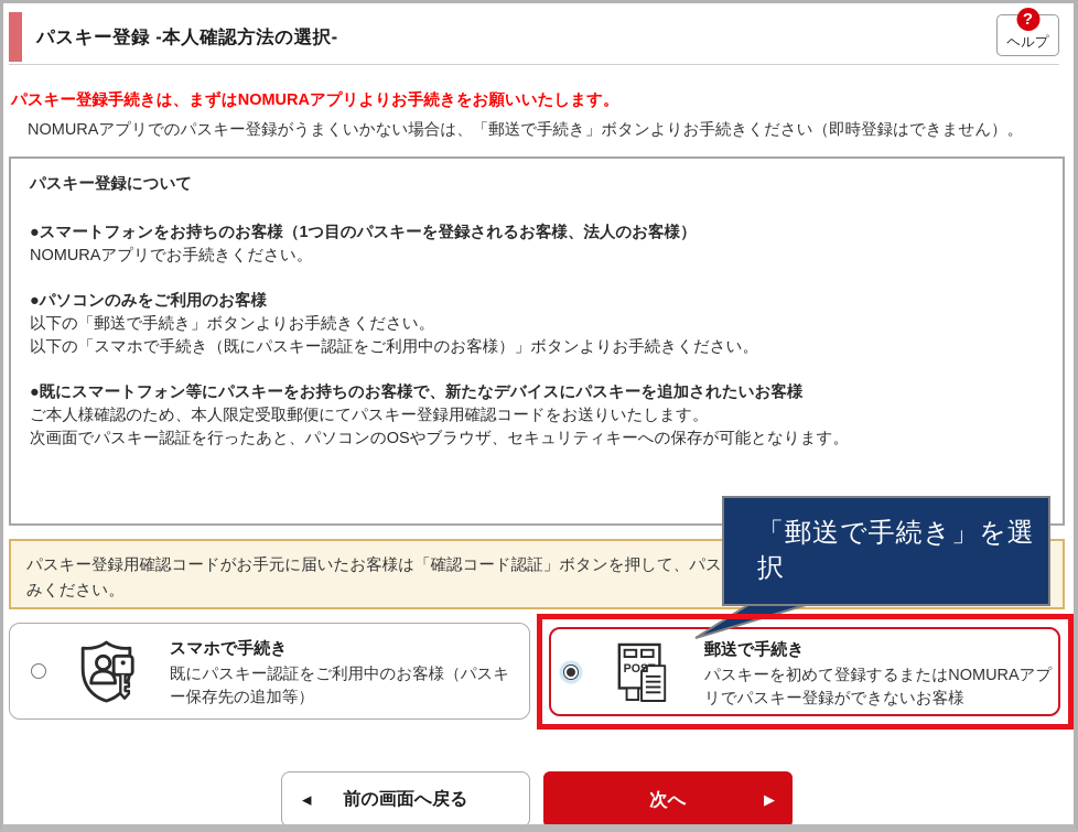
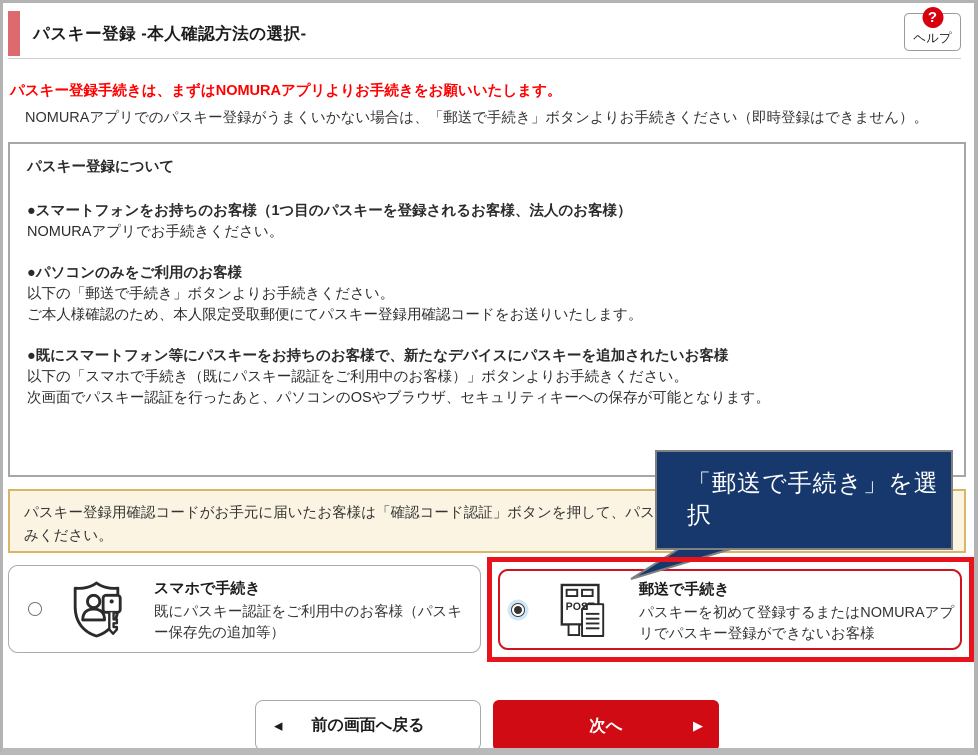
  パスキー登録 -本人確認方法の選択-
  ?
  ヘルプ
  パスキー登録手続きは、まずはNOMURAアプリよりお手続きをお願いいたします。
  NOMURAアプリでのパスキー登録がうまくいかない場合は、「郵送で手続き」ボタンよりお手続きください（即時登録はできません）。
  パスキー登録について
  ●スマートフォンをお持ちのお客様（1つ目のパスキーを登録されるお客様、法人のお客様）
  NOMURAアプリでお手続きください。
  ●パソコンのみをご利用のお客様
  以下の「郵送で手続き」ボタンよりお手続きください。
- 以下の「スマホで手続き（既にパスキー認証をご利用中のお客様）」ボタンよりお手続きください。
+ ご本人様確認のため、本人限定受取郵便にてパスキー登録用確認コードをお送りいたします。
  ●既にスマートフォン等にパスキーをお持ちのお客様で、新たなデバイスにパスキーを追加されたいお客様
- ご本人様確認のため、本人限定受取郵便にてパスキー登録用確認コードをお送りいたします。
+ 以下の「スマホで手続き（既にパスキー認証をご利用中のお客様）」ボタンよりお手続きください。
  次画面でパスキー認証を行ったあと、パソコンのOSやブラウザ、セキュリティキーへの保存が可能となります。
  パスキー登録用確認コードがお手元に届いたお客様は「確認コード認証」ボタンを押して、パス
  みください。
  「郵送で手続き」を選択
  スマホで手続き
  既にパスキー認証をご利用中のお客様（パスキー保存先の追加等）
  郵送で手続き
  パスキーを初めて登録するまたはNOMURAアプリでパスキー登録ができないお客様
  ◀
  前の画面へ戻る
  次へ
  ▶
